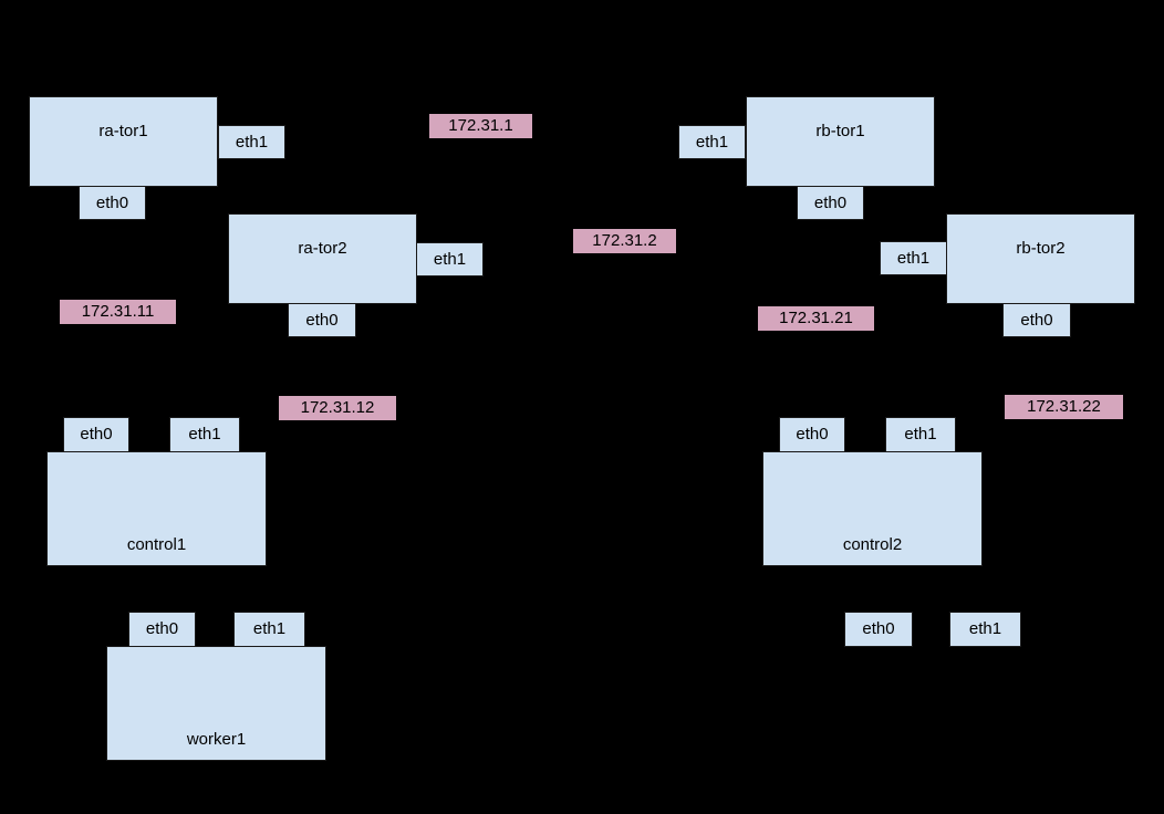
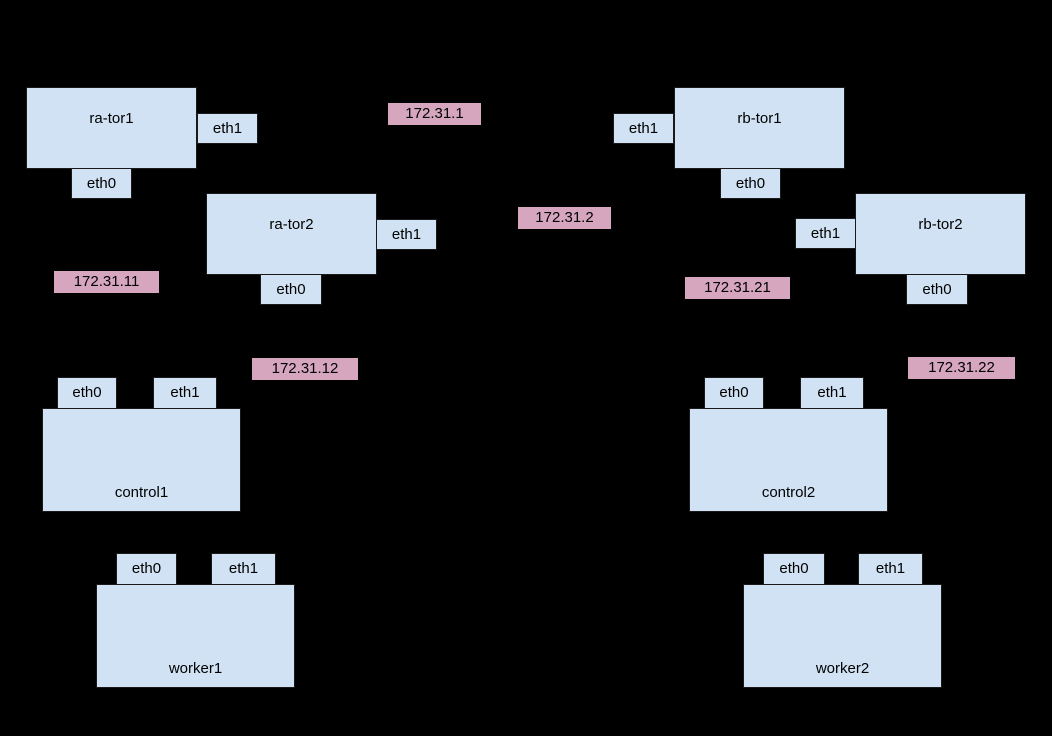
  ra-tor1
  ra-tor2
  rb-tor1
  rb-tor2
  control1
  worker1
  control2
+ worker2
  eth1
  eth0
  eth1
  eth0
  eth1
  eth0
  eth1
  eth0
  eth0
  eth1
  eth0
  eth1
  eth0
  eth1
  eth0
  eth1
  172.31.1
  172.31.2
  172.31.11
  172.31.12
  172.31.21
  172.31.22
